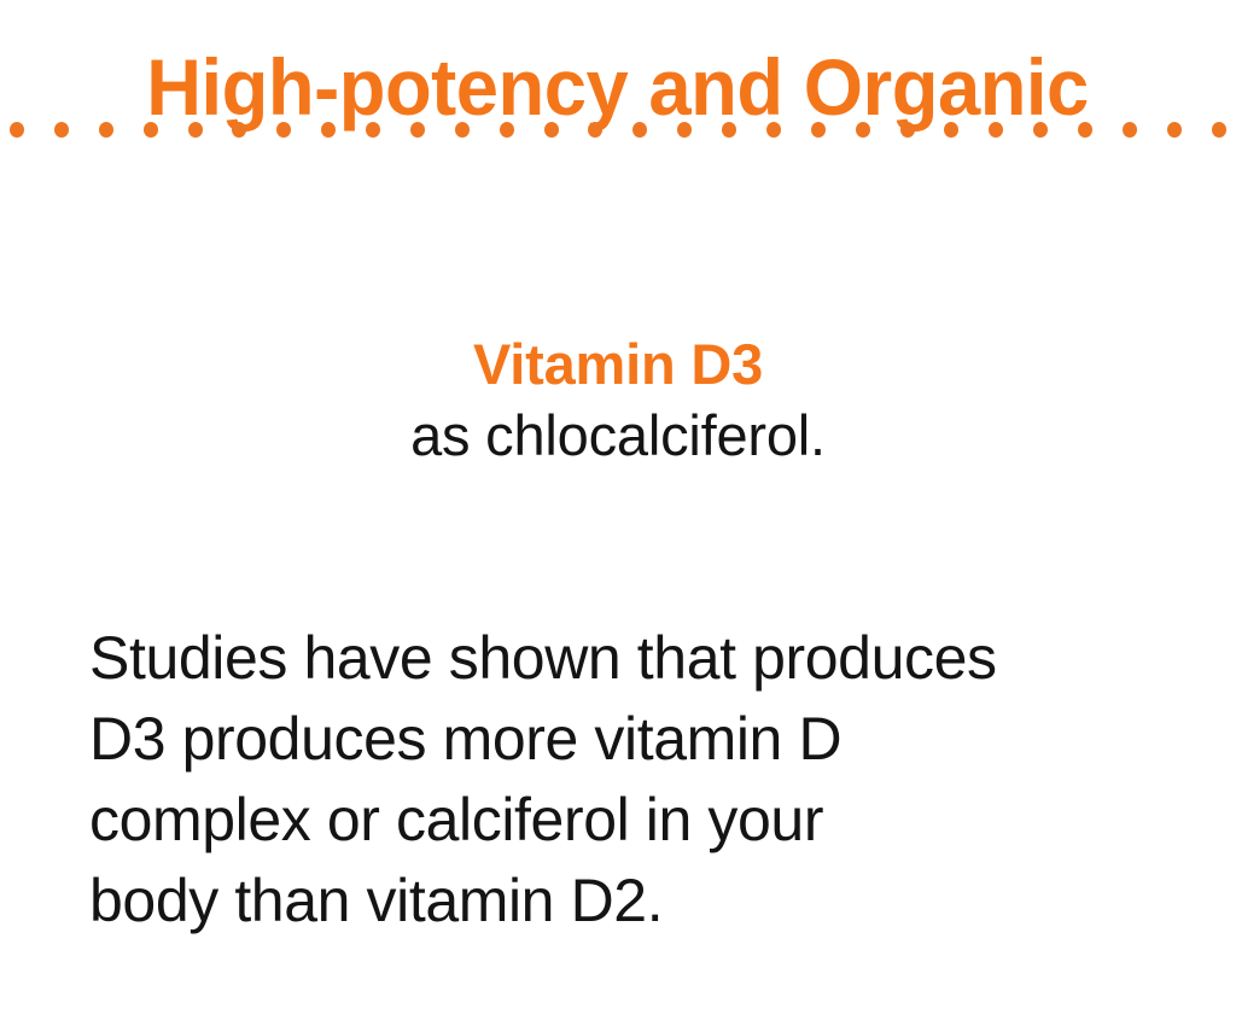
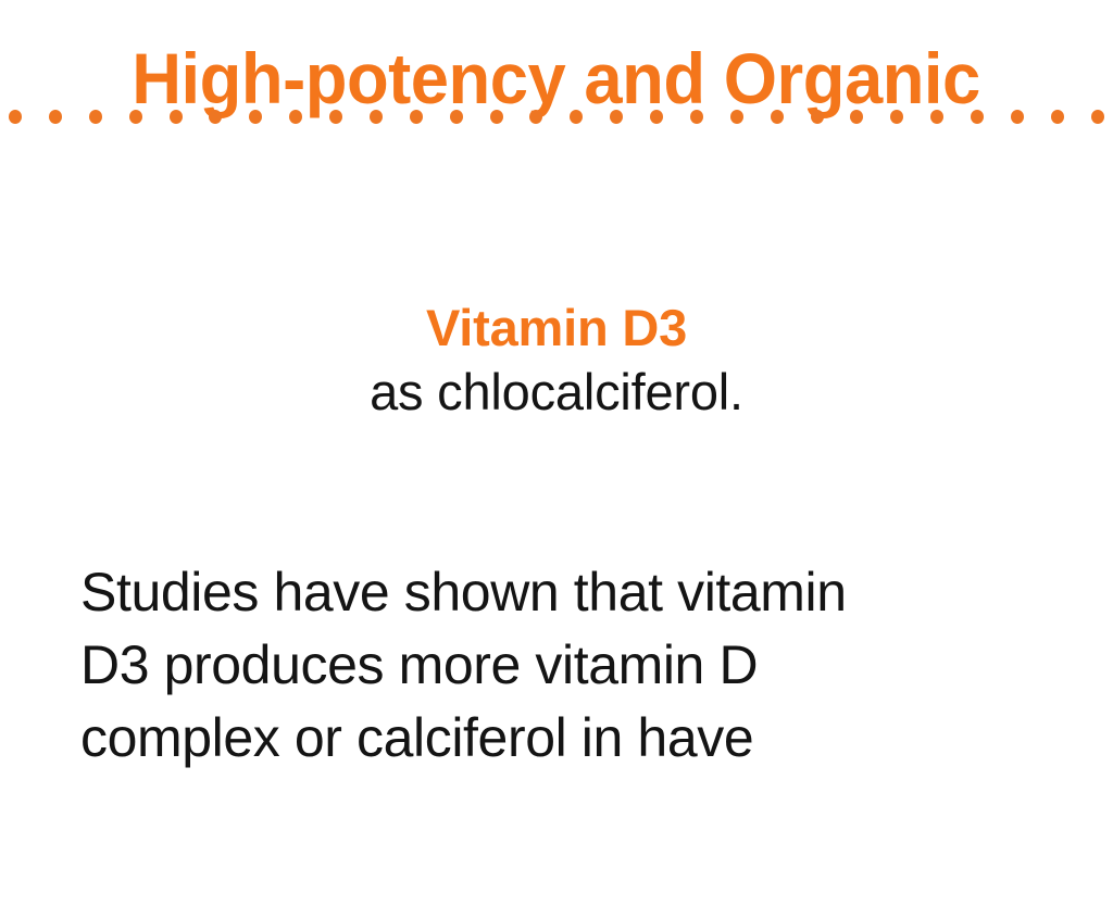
  High-potency and Organic
  Vitamin D3
  as chlocalciferol.
- Studies have shown that produces
+ Studies have shown that vitamin
  D3 produces more vitamin D
- complex or calciferol in your
+ complex or calciferol in have
- body than vitamin D2.
